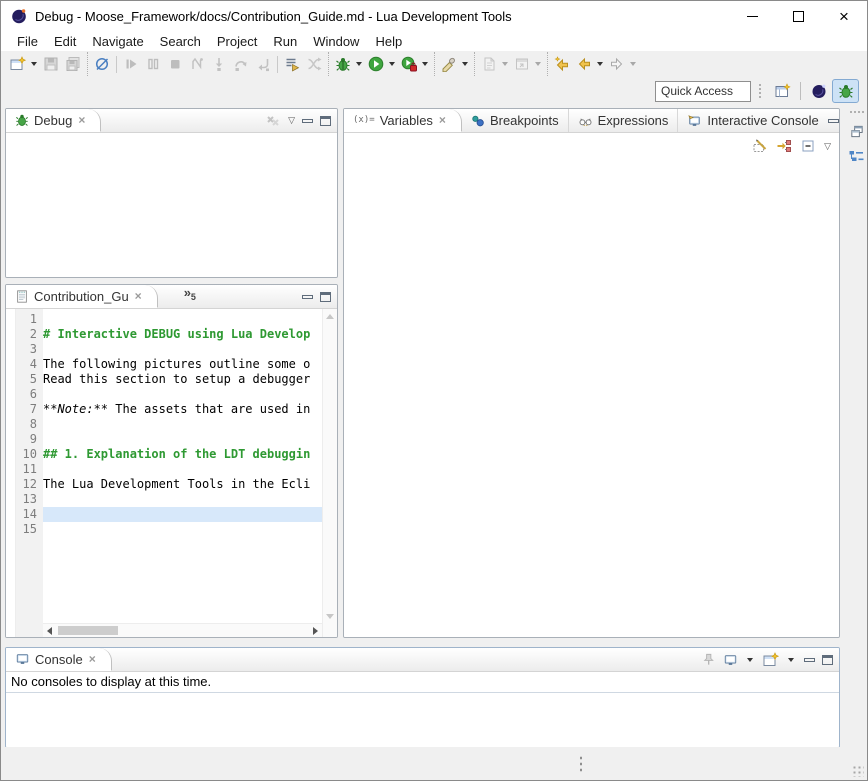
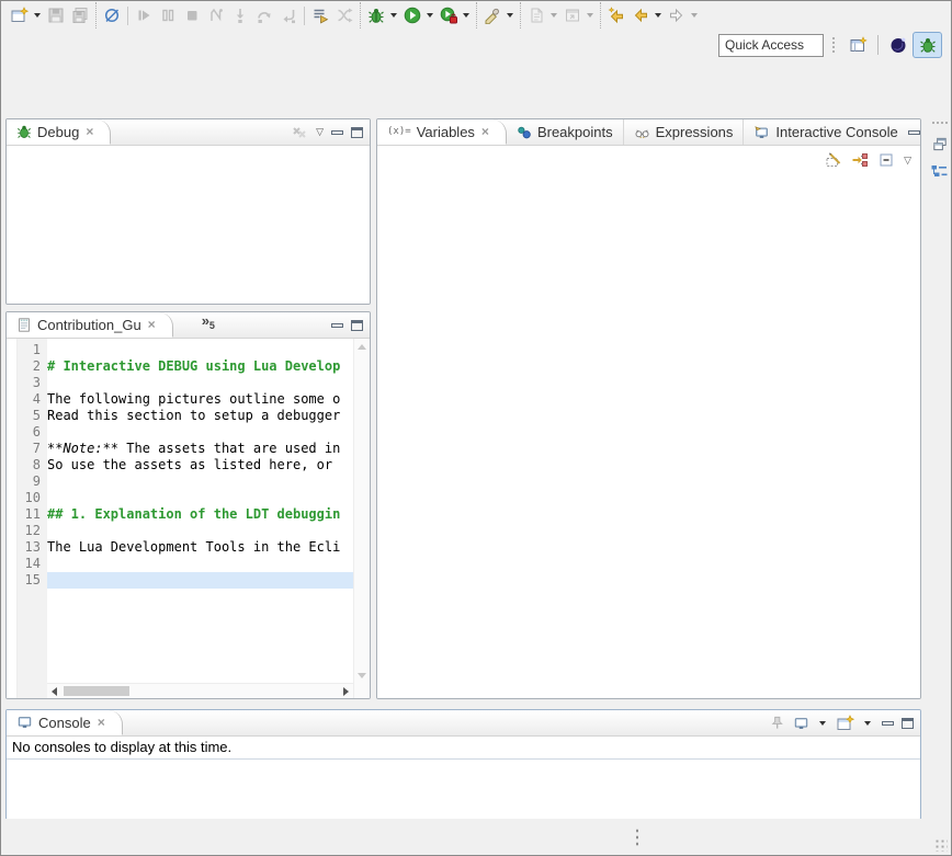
- Debug - Moose_Framework/docs/Contribution_Guide.md - Lua Development Tools
- File
- Edit
- Navigate
- Search
- Project
- Run
- Window
- Help
  Quick Access
  Debug
  (x)=
  Variables
  Breakpoints
  Expressions
  Interactive Console
  Contribution_Gu
  5
  1
  2
  3
  4
  5
  6
  7
  8
  9
  10
  11
  12
  13
  14
  15
  # Interactive DEBUG using Lua Develop
  The following pictures outline some o
  Read this section to setup a debugger
  **Note:** The assets that are used in
+ So use the assets as listed here, or
  ## 1. Explanation of the LDT debuggin
  The Lua Development Tools in the Ecli
  Console
  No consoles to display at this time.
